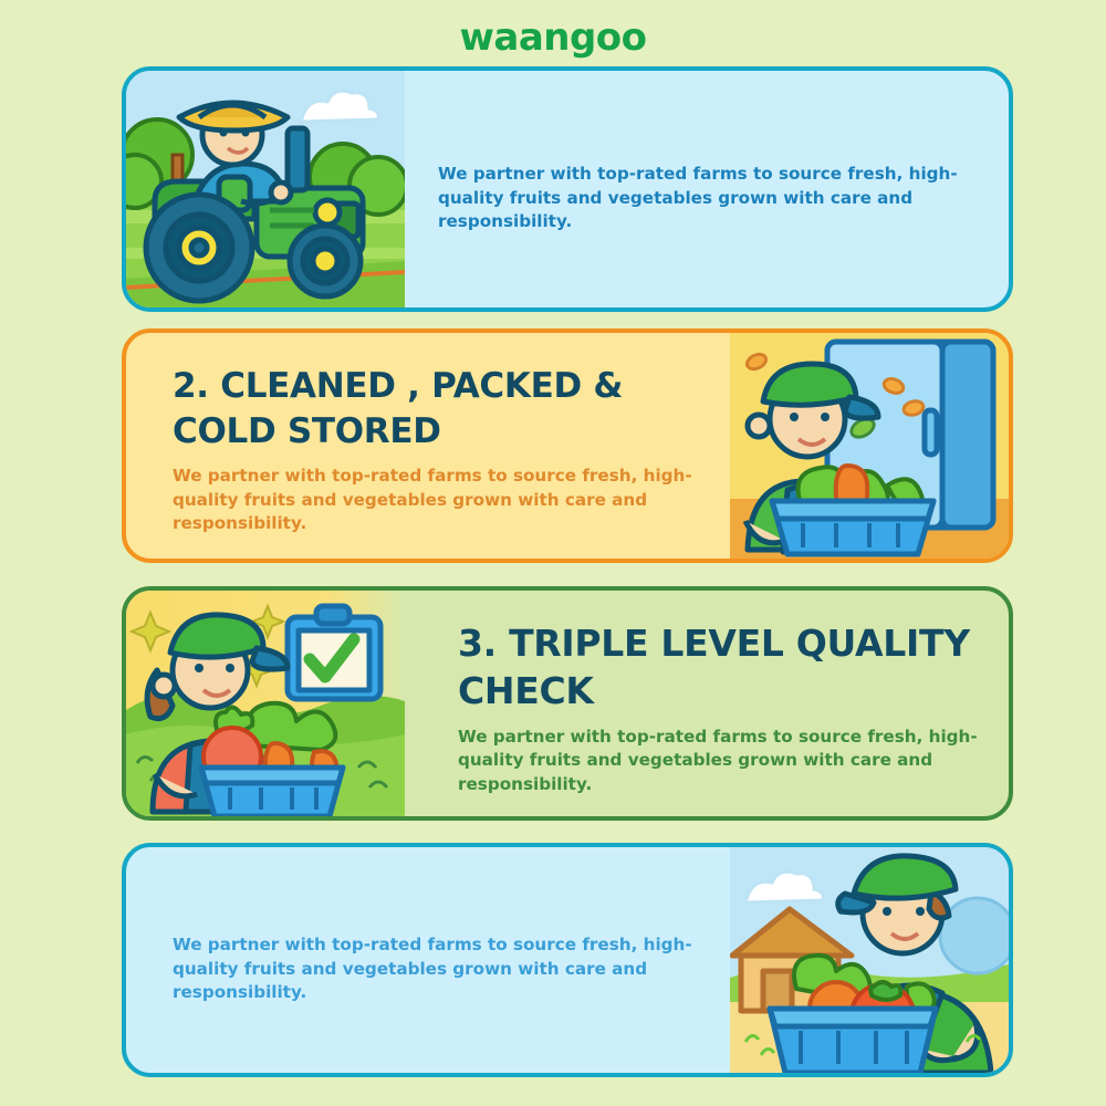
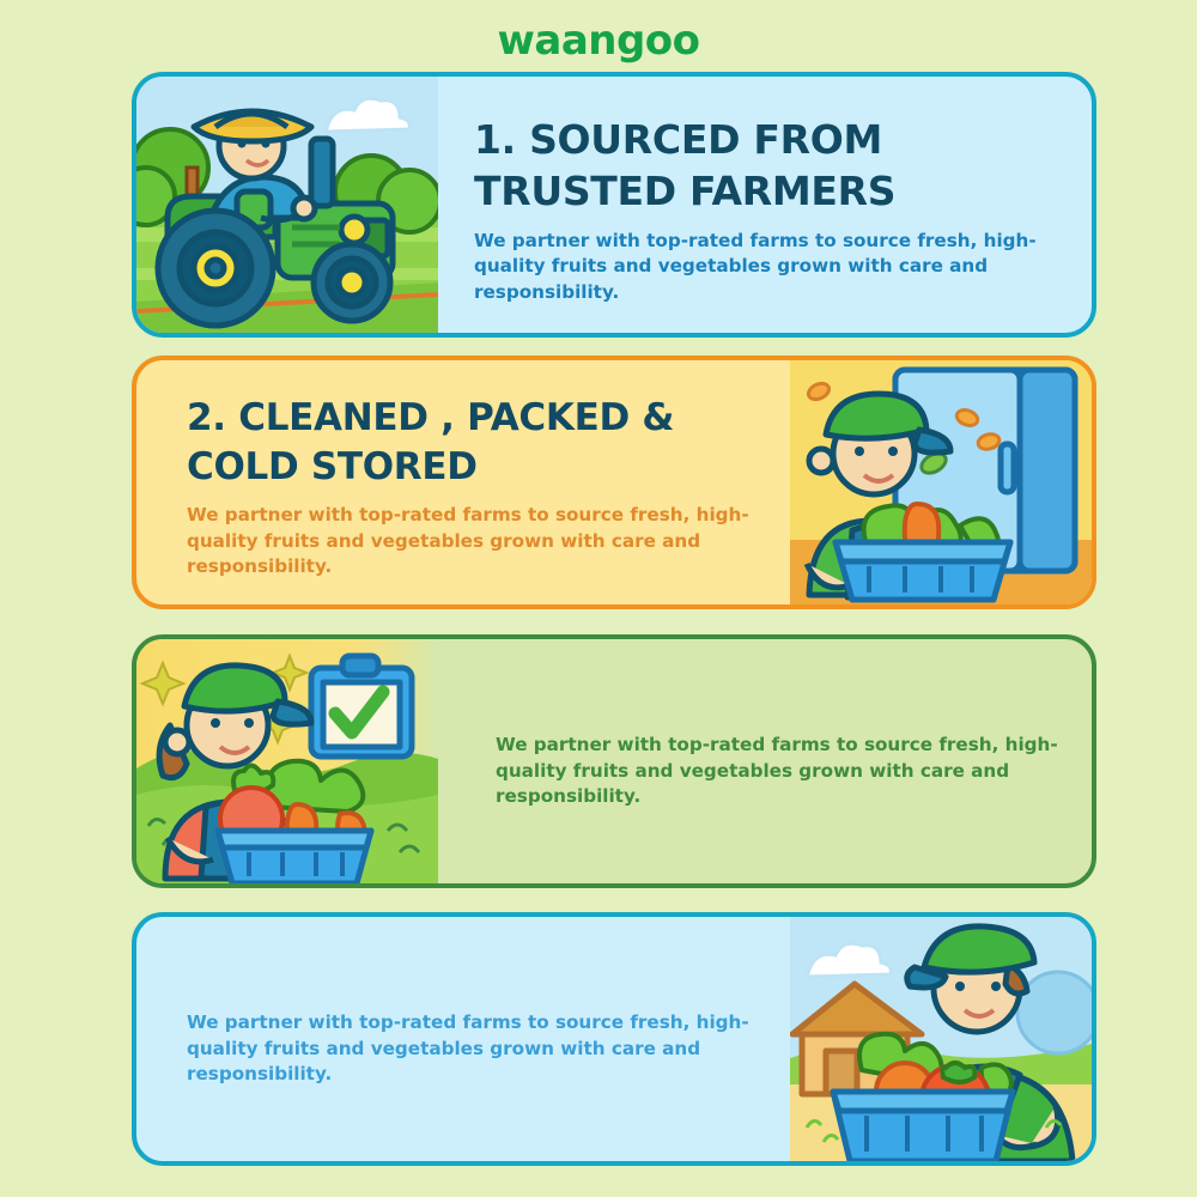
  waangoo
+ 1. SOURCED FROM TRUSTED FARMERS
  We partner with top-rated farms to source fresh, high-quality fruits and vegetables grown with care and responsibility.
  2. CLEANED , PACKED & COLD STORED
  We partner with top-rated farms to source fresh, high-quality fruits and vegetables grown with care and responsibility.
- 3. TRIPLE LEVEL QUALITY CHECK
  We partner with top-rated farms to source fresh, high-quality fruits and vegetables grown with care and responsibility.
  We partner with top-rated farms to source fresh, high-quality fruits and vegetables grown with care and responsibility.
